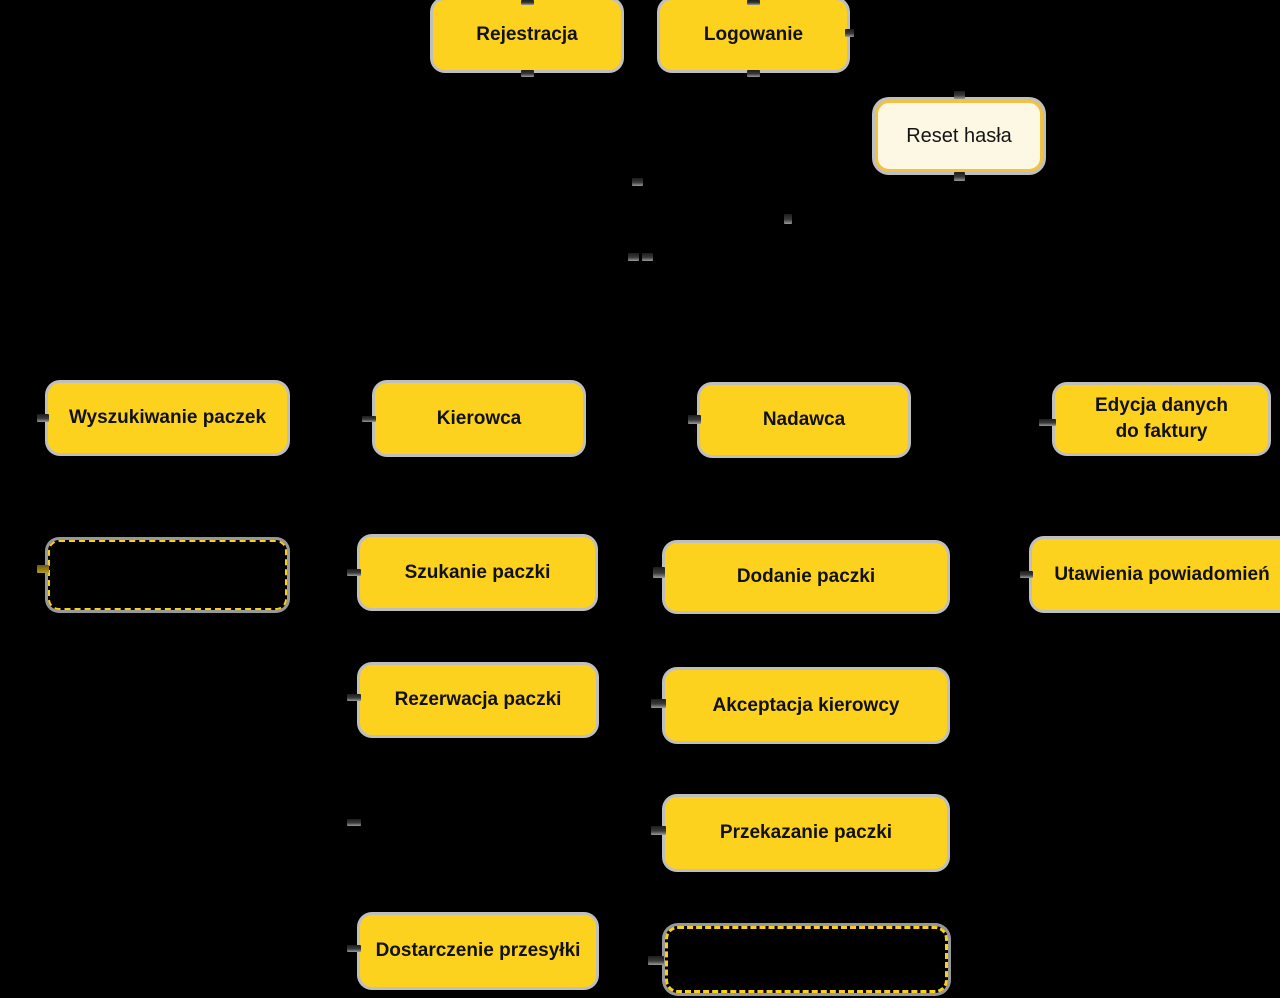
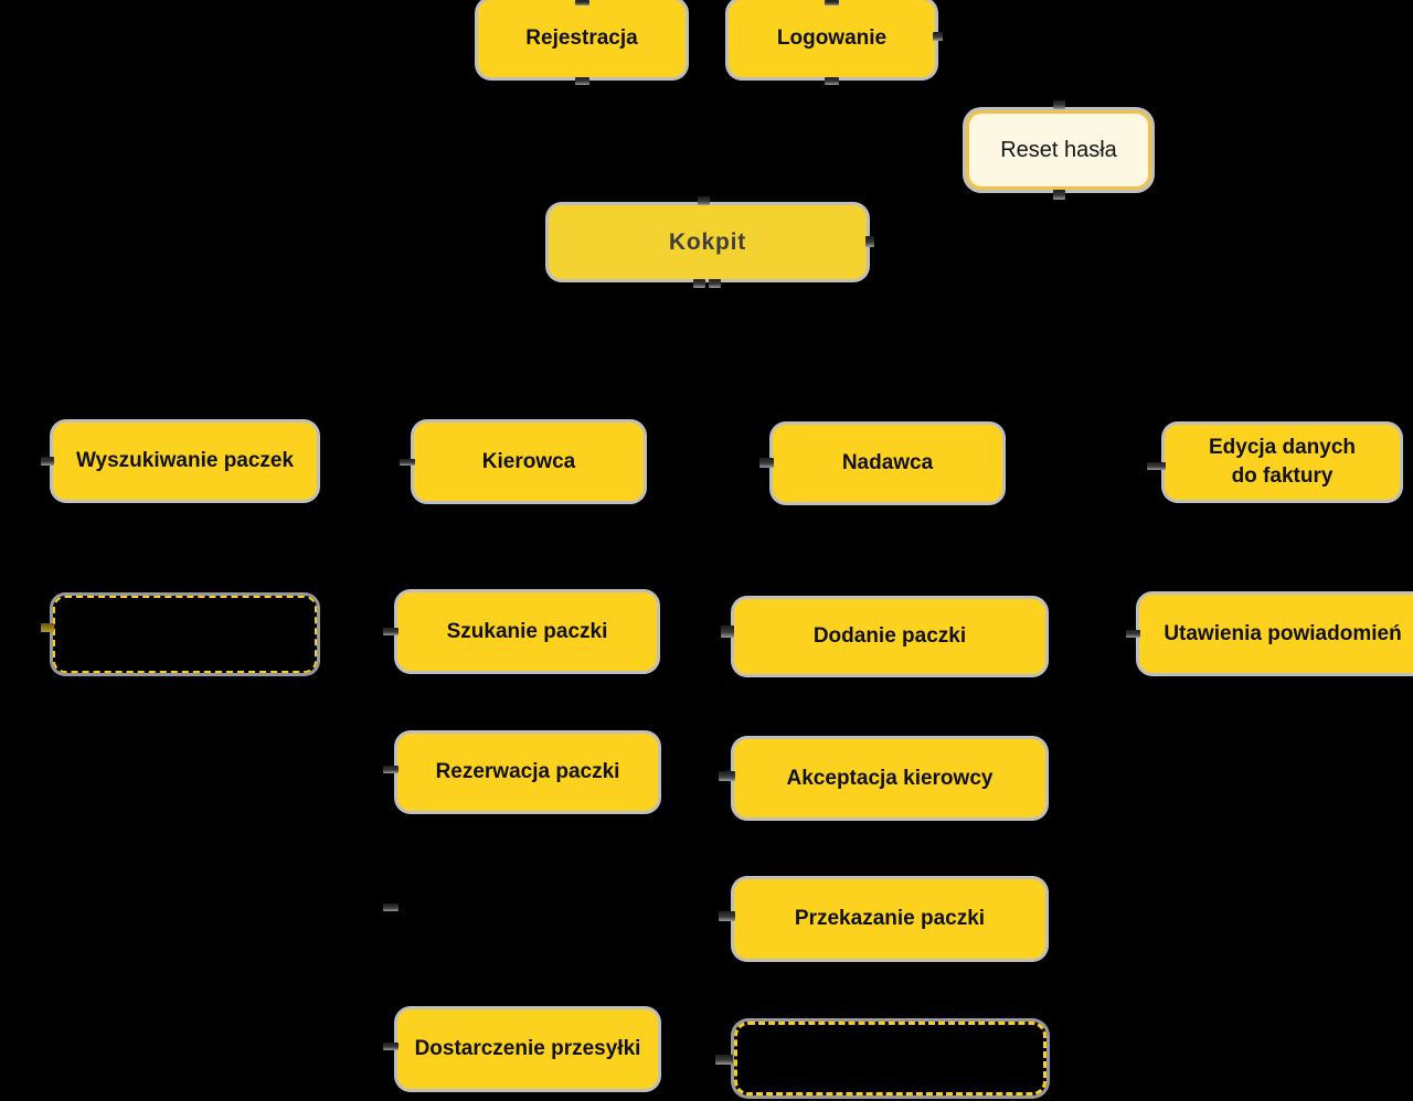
  Rejestracja
  Logowanie
  Reset hasła
+ Kokpit
  Wyszukiwanie paczek
  Kierowca
  Nadawca
  Edycja danych
  do faktury
  Szukanie paczki
  Dodanie paczki
  Utawienia powiadomień
  Rezerwacja paczki
  Akceptacja kierowcy
  Przekazanie paczki
  Dostarczenie przesyłki
